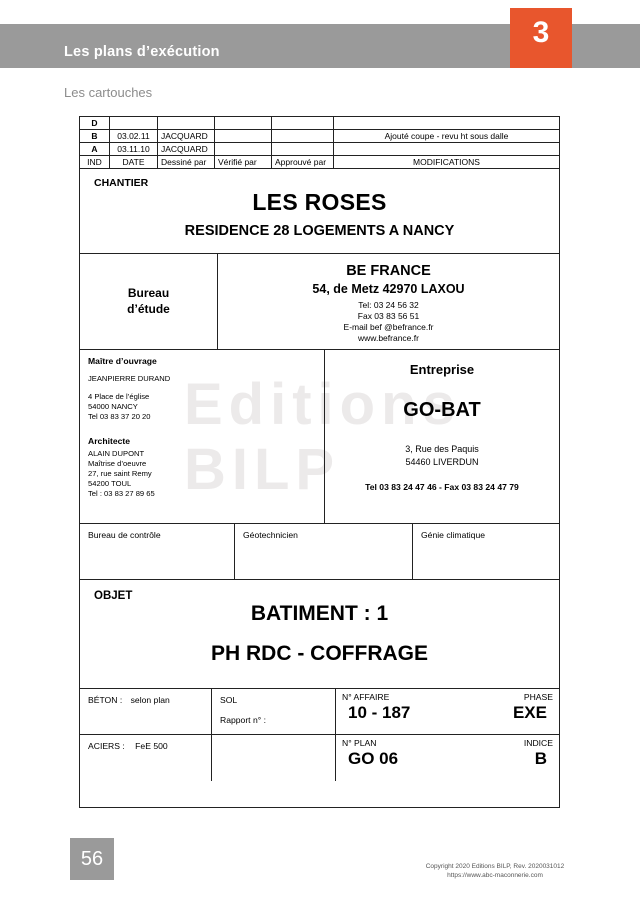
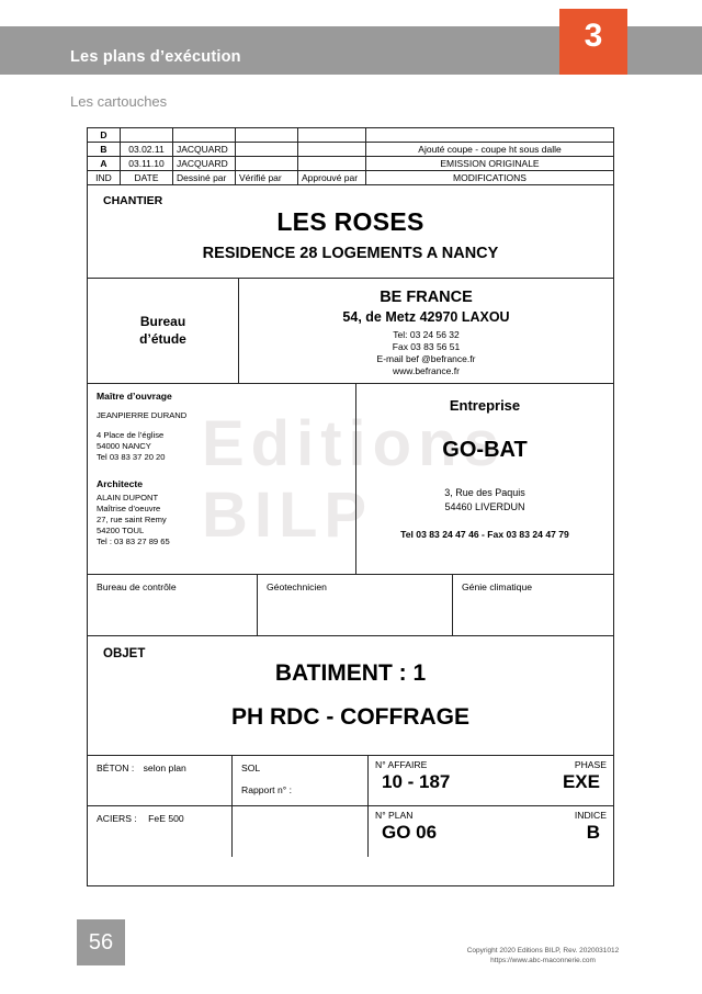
  Les plans d’exécution
  3
  Les cartouches
  Editions
  BILP
  D
  B
  03.02.11
  JACQUARD
- Ajouté coupe - revu ht sous dalle
+ Ajouté coupe - coupe ht sous dalle
  A
  03.11.10
  JACQUARD
+ EMISSION ORIGINALE
  IND
  DATE
  Dessiné par
  Vérifié par
  Approuvé par
  MODIFICATIONS
  CHANTIER
  LES ROSES
  RESIDENCE 28 LOGEMENTS A NANCY
  Bureau
  d’étude
  BE FRANCE
  54, de Metz 42970 LAXOU
  Tel: 03 24 56 32
  Fax 03 83 56 51
  E-mail bef @befrance.fr
  www.befrance.fr
  Maître d’ouvrage
  JEANPIERRE DURAND
  4 Place de l’église
  54000 NANCY
  Tel 03 83 37 20 20
  Architecte
  ALAIN DUPONT
  Maîtrise d’oeuvre
  27, rue saint Remy
  54200 TOUL
  Tel : 03 83 27 89 65
  Entreprise
  GO-BAT
  3, Rue des Paquis
  54460 LIVERDUN
  Tel 03 83 24 47 46 - Fax 03 83 24 47 79
  Bureau de contrôle
  Géotechnicien
  Génie climatique
  OBJET
  BATIMENT : 1
  PH RDC - COFFRAGE
  BÉTON : selon plan
  ACIERS : FeE 500
  SOL
  Rapport n° :
  N° AFFAIRE
  PHASE
  10 - 187
  EXE
  N° PLAN
  INDICE
  GO 06
  B
  56
